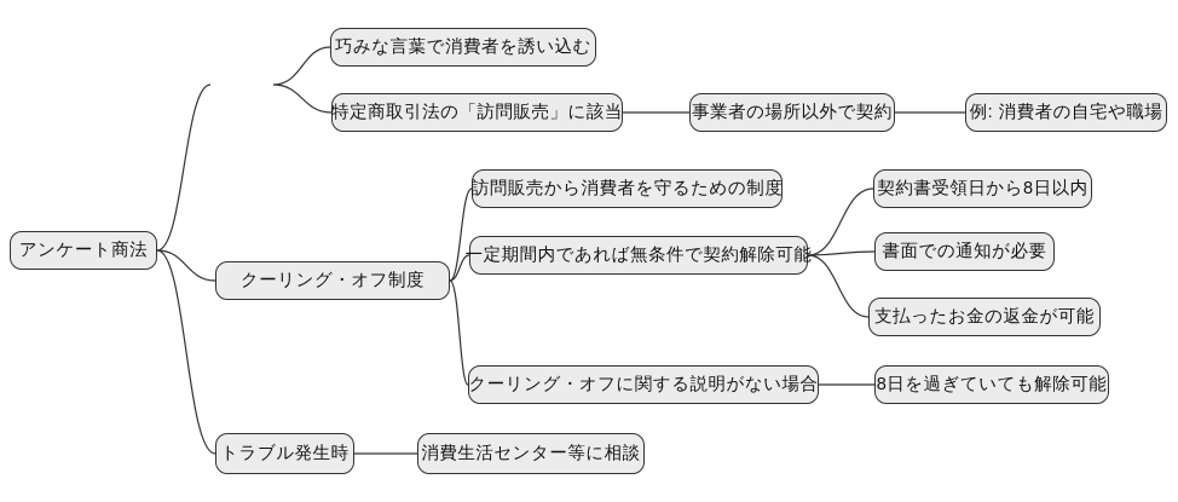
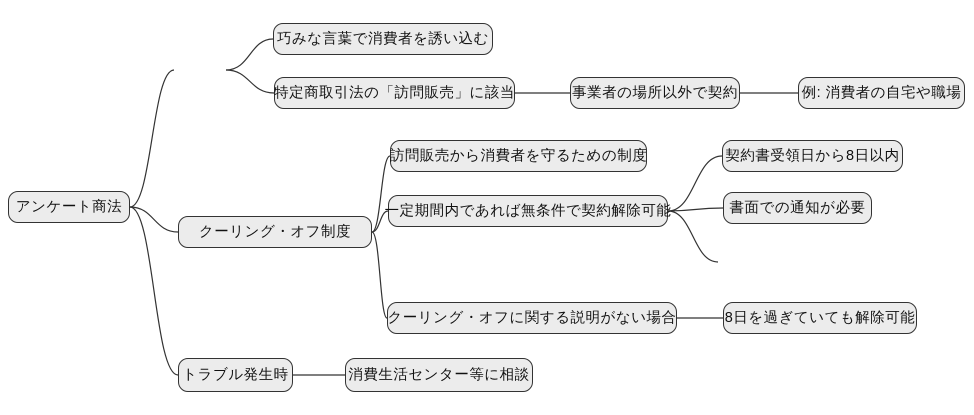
  アンケート商法
  巧みな言葉で消費者を誘い込む
  特定商取引法の「訪問販売」に該当
  事業者の場所以外で契約
  例: 消費者の自宅や職場
  クーリング・オフ制度
  訪問販売から消費者を守るための制度
  一定期間内であれば無条件で契約解除可能
  契約書受領日から8日以内
  書面での通知が必要
- 支払ったお金の返金が可能
  クーリング・オフに関する説明がない場合
  8日を過ぎていても解除可能
  トラブル発生時
  消費生活センター等に相談
